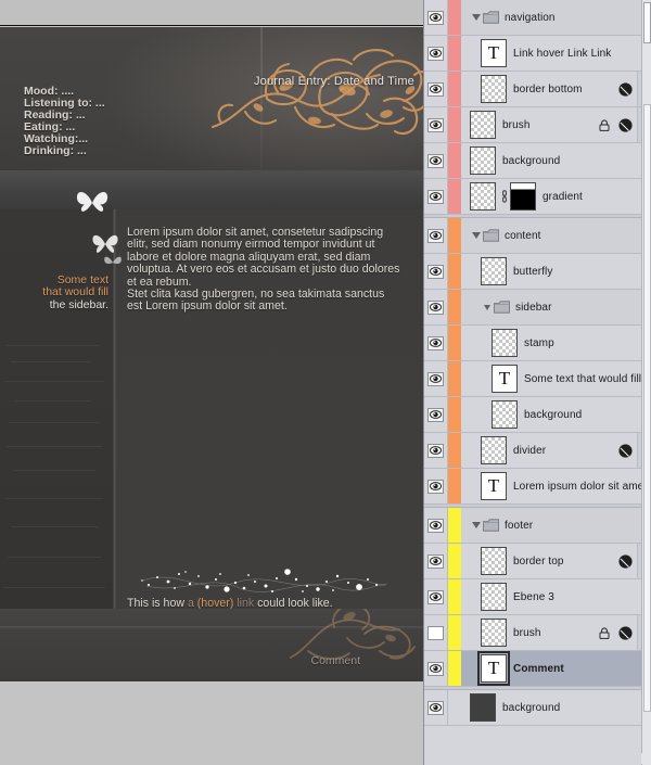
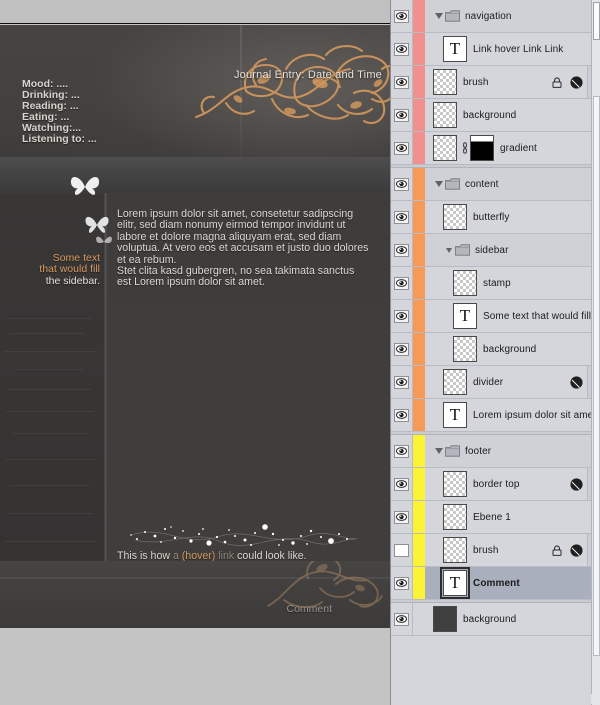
  Journal Entry: Date and Time
  Mood: ....
- Listening to: ...
+ Drinking: ...
  Reading: ...
  Eating: ...
  Watching:...
- Drinking: ...
+ Listening to: ...
  Some text
  that would fill
  the sidebar.
  Lorem ipsum dolor sit amet, consetetur sadipscing elitr, sed diam nonumy eirmod tempor invidunt ut labore et dolore magna aliquyam erat, sed diam voluptua. At vero eos et accusam et justo duo dolores et ea rebum.
  Stet clita kasd gubergren, no sea takimata sanctus est Lorem ipsum dolor sit amet.
  This is how a (hover) link could look like.
  Comment
  navigation
  T
  Link hover Link Link
- border bottom
  brush
  background
  gradient
  content
  butterfly
  sidebar
  stamp
  T
  Some text that would fill
  background
  divider
  T
  Lorem ipsum dolor sit am
  footer
  border top
- Ebene 3
+ Ebene 1
  brush
  T
  Comment
  background
